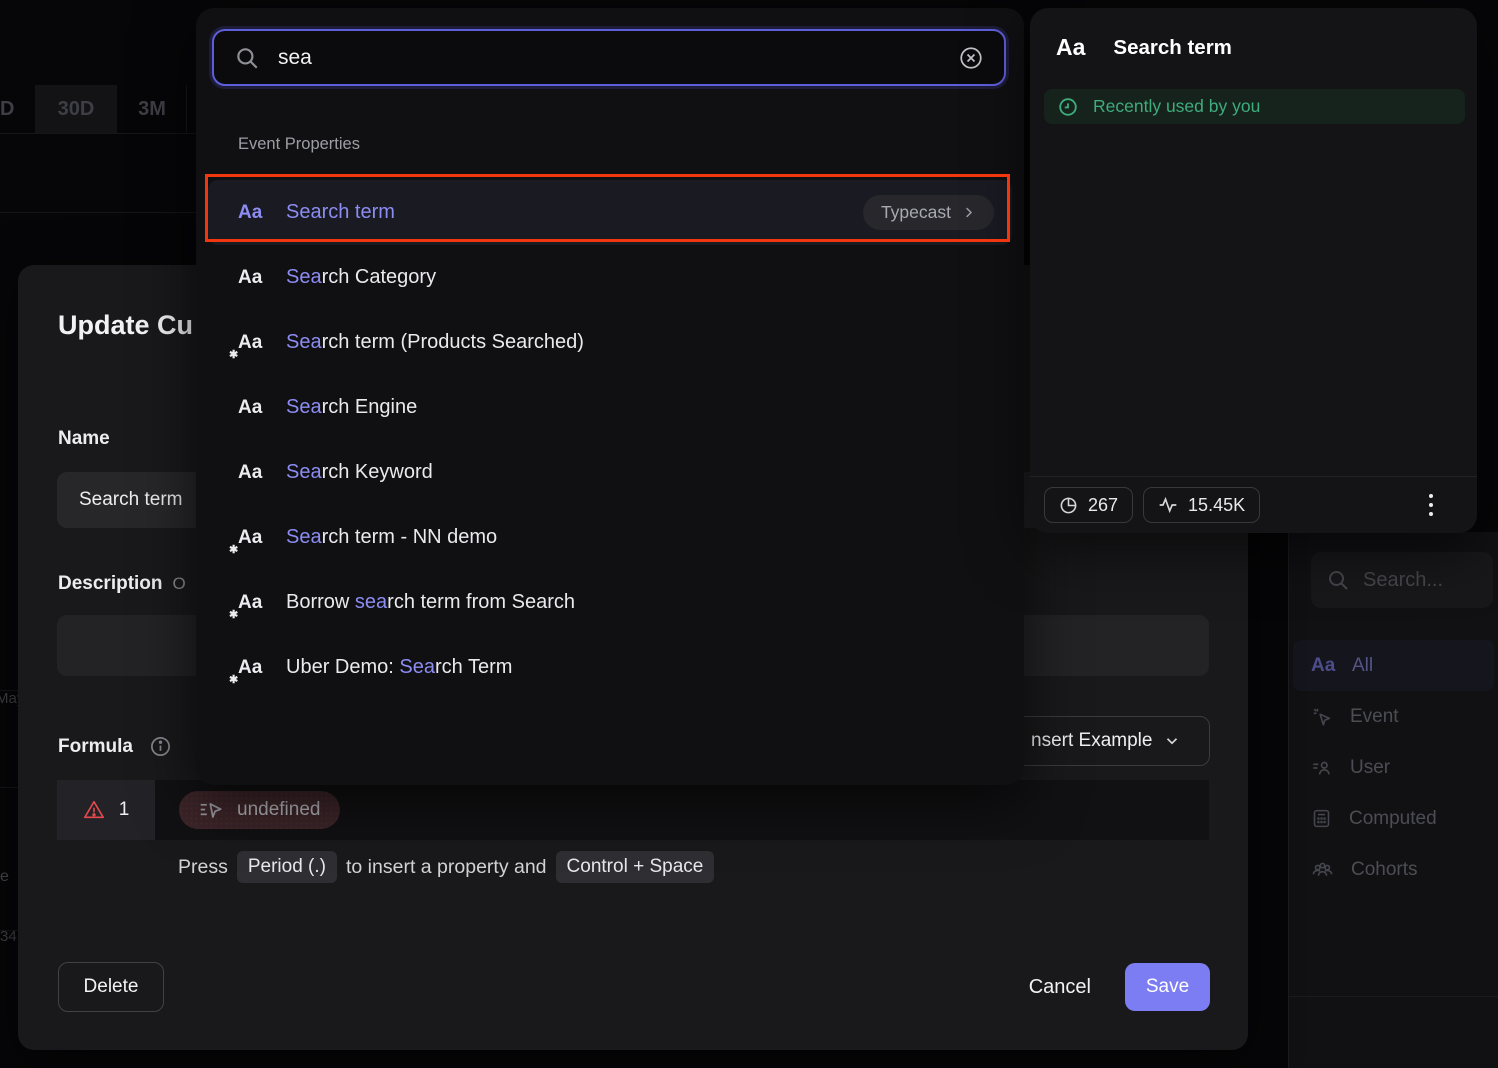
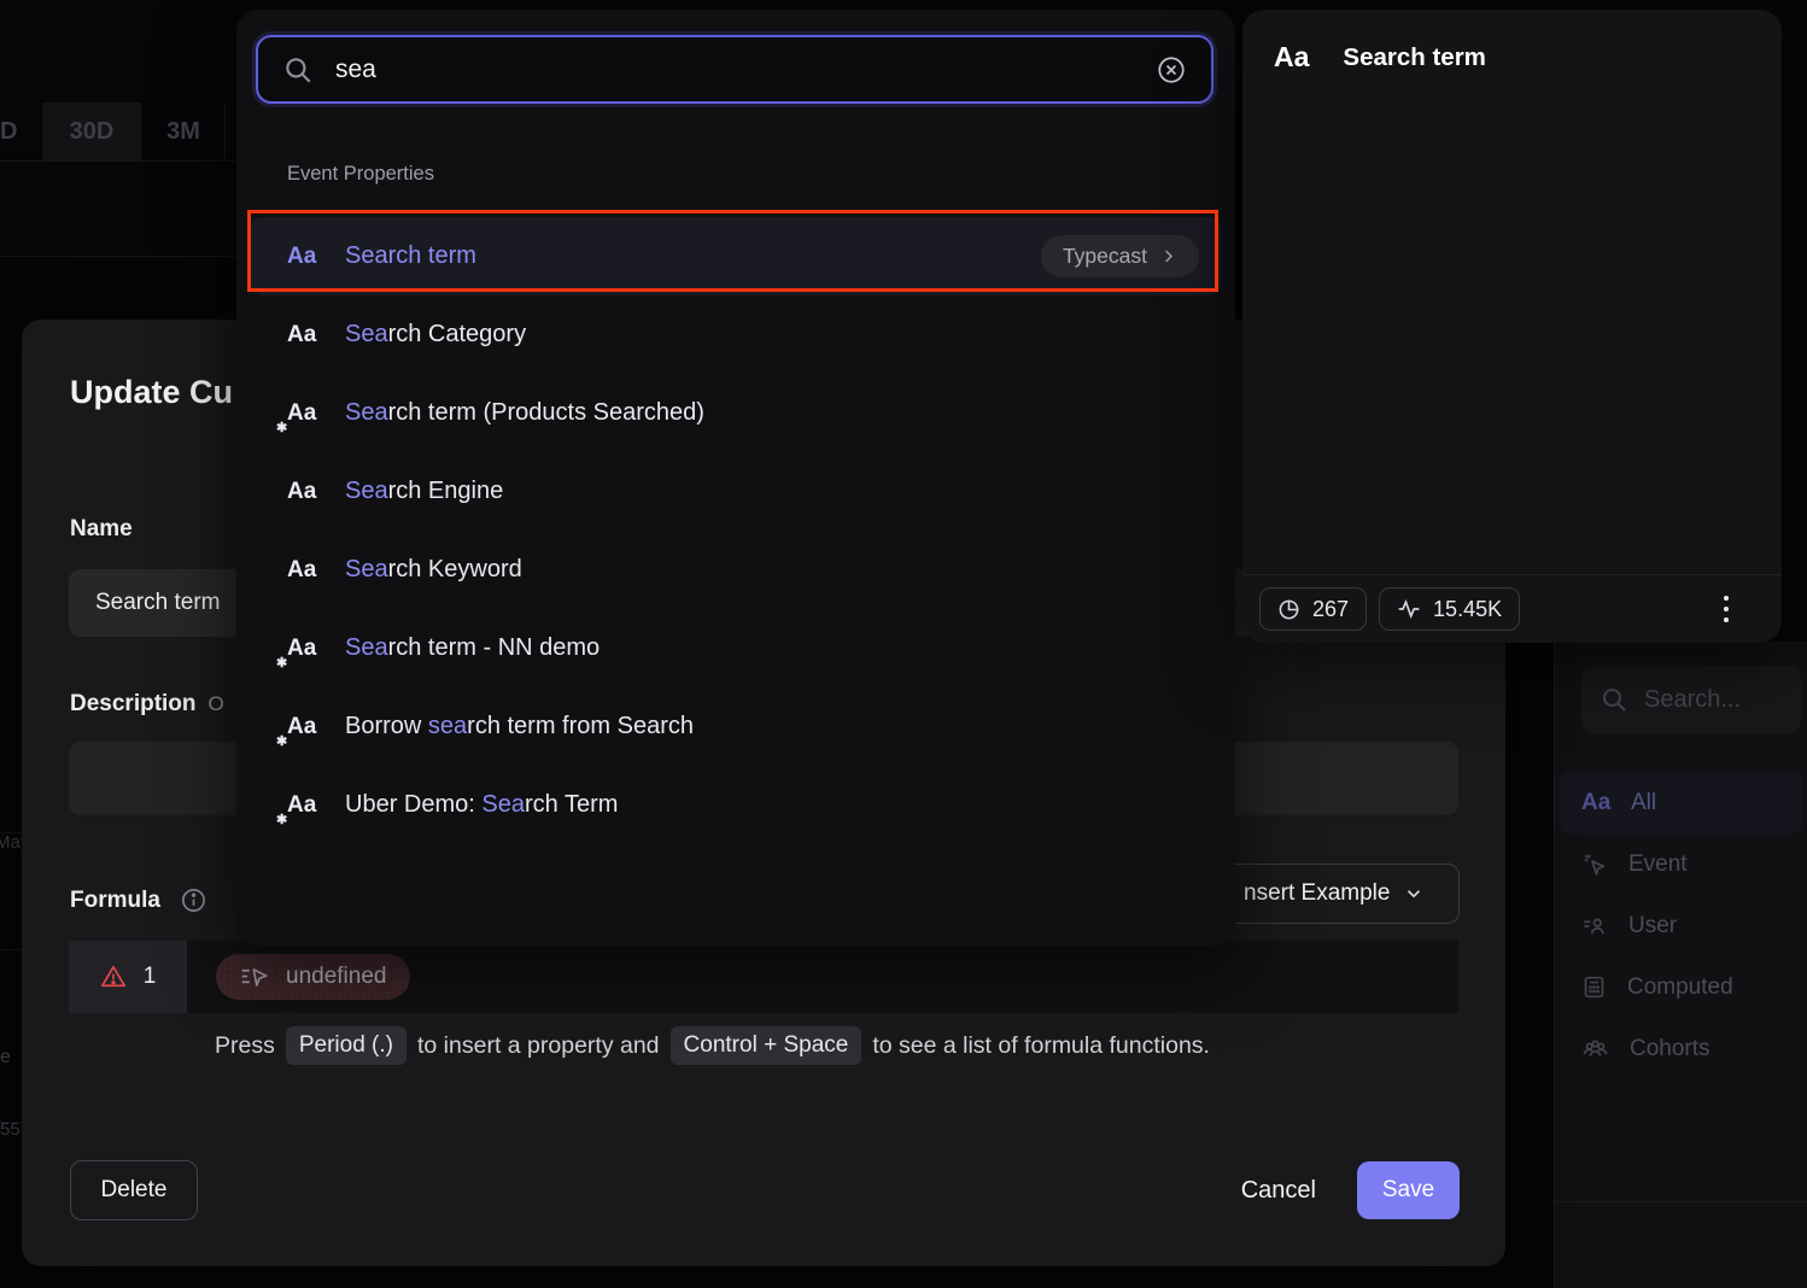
  D
  30D
  3M
  e
- 34
+ 55
  Search...
  Aa
  All
  Event
  User
  Computed
  Cohorts
  Update Cu
  Name
  Search term
  Description
  O
  Formula
  1
  undefined
  Press
  Period (.)
  to insert a property and
  Control + Space
+ to see a list of formula functions.
  nsert Example
  Delete
  Cancel
  Save
  sea
  Event Properties
  Aa
  Search term
  Typecast
  Aa
  Search Category
  Aa
  ✱
  Search term (Products Searched)
  Aa
  Search Engine
  Aa
  Search Keyword
  Aa
  ✱
  Search term - NN demo
  Aa
  ✱
  Borrow search term from Search
  Aa
  ✱
  Uber Demo: Search Term
  Aa
  Search term
- Recently used by you
  267
  15.45K
